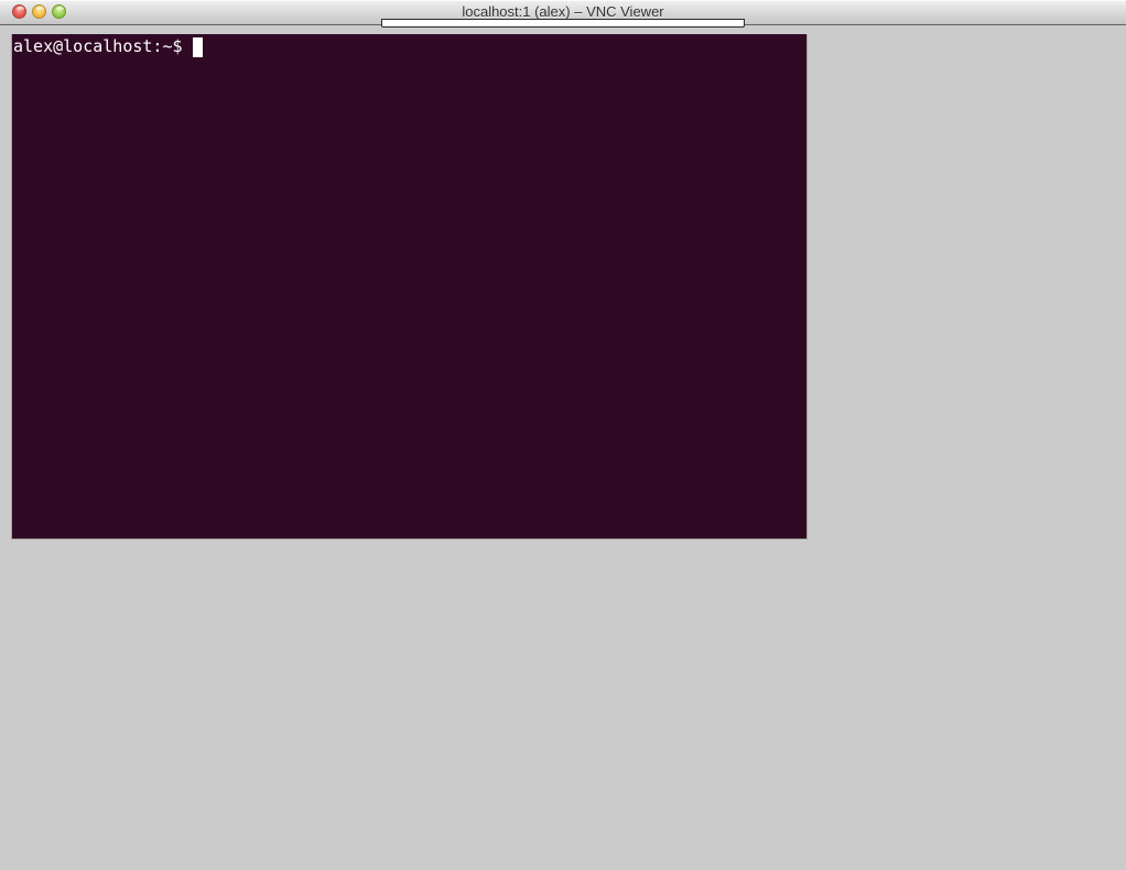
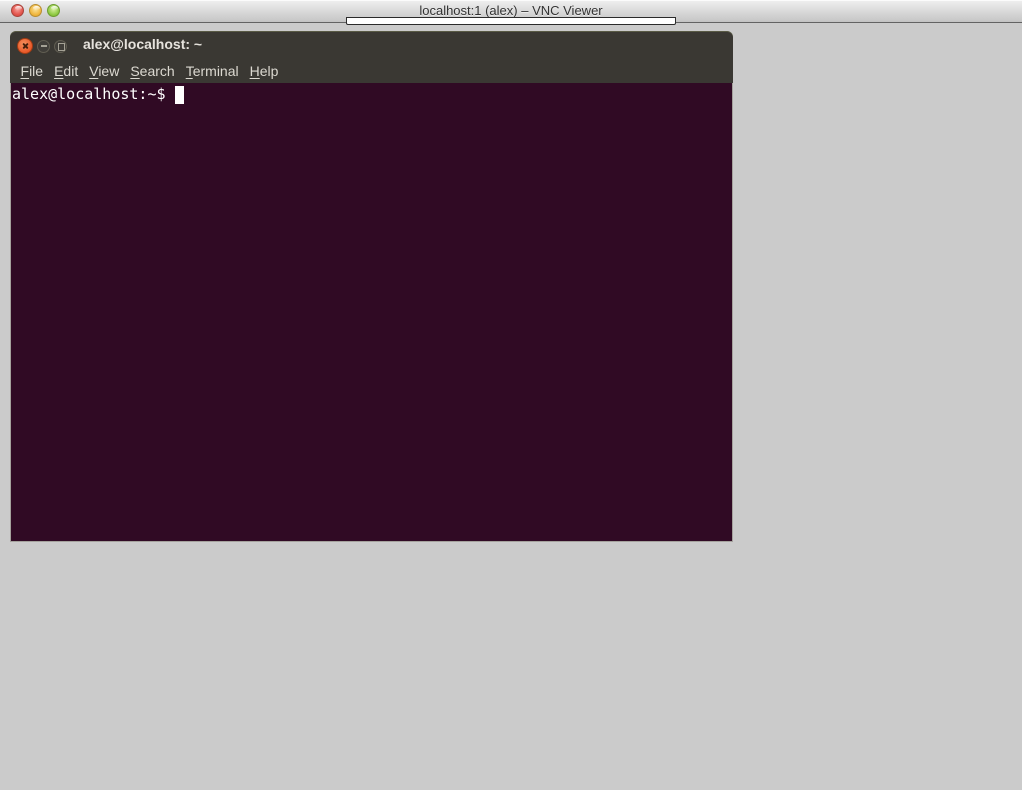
  localhost:1 (alex) – VNC Viewer
+ alex@localhost: ~
+ File
+ Edit
+ View
+ Search
+ Terminal
+ Help
  alex@localhost:~$
